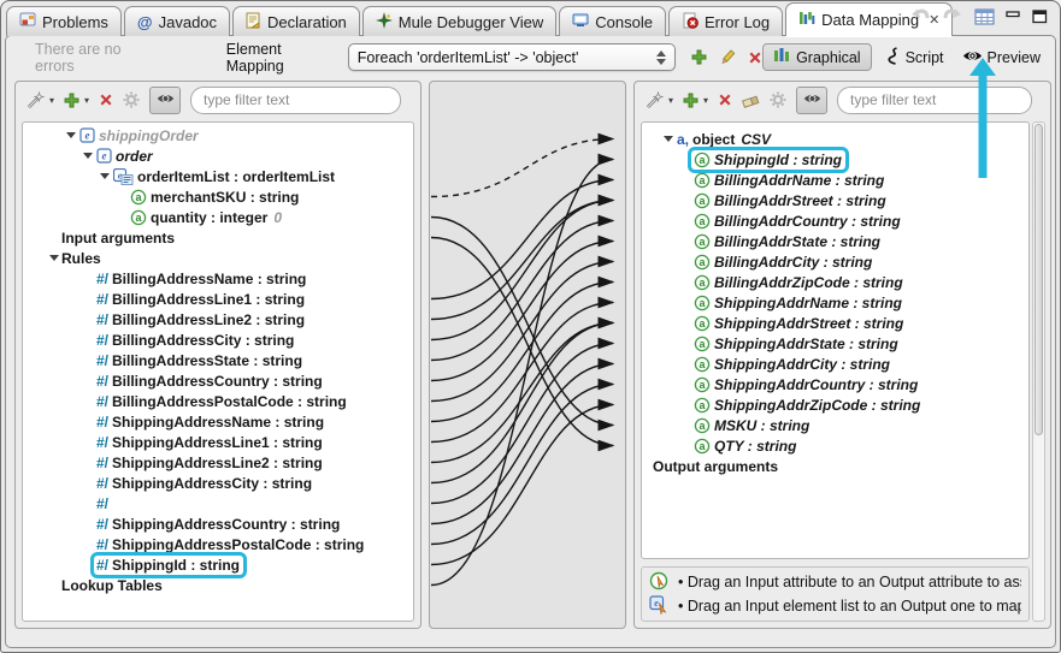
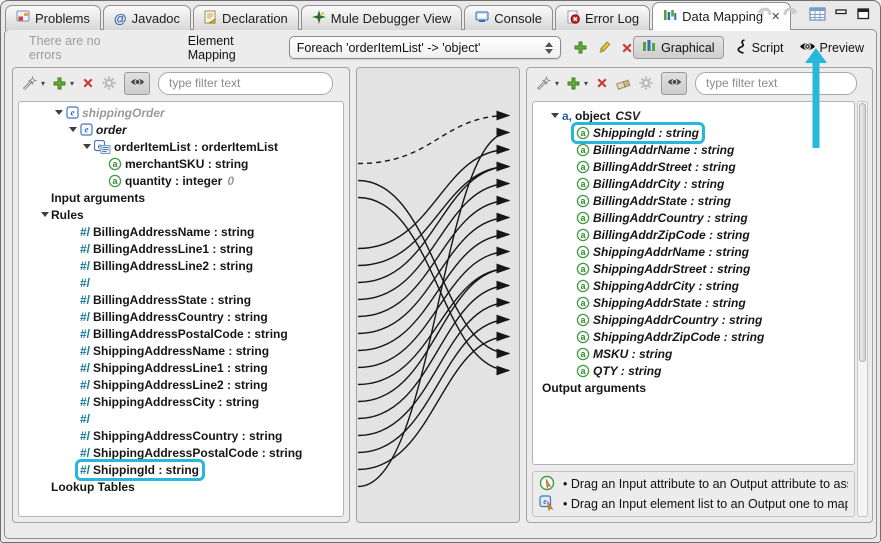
  Problems
  @
  Javadoc
  Declaration
  Mule Debugger View
  Console
  Error Log
  Data Mapping
  ✕
  There are no errors
  Element Mapping
  Foreach 'orderItemList' -> 'object'
  Graphical
  Script
  Preview
  ▾
  ▾
  type filter text
  e
  shippingOrder
  e
  order
  e
  orderItemList : orderItemList
  a
  merchantSKU : string
  a
  quantity : integer
  0
  Input arguments
  Rules
  #/
  BillingAddressName : string
  #/
  BillingAddressLine1 : string
  #/
  BillingAddressLine2 : string
  #/
- BillingAddressCity : string
  #/
  BillingAddressState : string
  #/
  BillingAddressCountry : string
  #/
  BillingAddressPostalCode : string
  #/
  ShippingAddressName : string
  #/
  ShippingAddressLine1 : string
  #/
  ShippingAddressLine2 : string
  #/
  ShippingAddressCity : string
  #/
  #/
  ShippingAddressCountry : string
  #/
  ShippingAddressPostalCode : string
  #/
  ShippingId : string
  Lookup Tables
  ▾
  ▾
  type filter text
  a,
  object
  CSV
  a
  ShippingId : string
  a
  BillingAddrName : string
  a
  BillingAddrStreet : string
  a
- BillingAddrCountry : string
+ BillingAddrCity : string
  a
  BillingAddrState : string
  a
- BillingAddrCity : string
+ BillingAddrCountry : string
  a
  BillingAddrZipCode : string
  a
  ShippingAddrName : string
  a
  ShippingAddrStreet : string
  a
- ShippingAddrState : string
+ ShippingAddrCity : string
  a
- ShippingAddrCity : string
+ ShippingAddrState : string
  a
  ShippingAddrCountry : string
  a
  ShippingAddrZipCode : string
  a
  MSKU : string
  a
  QTY : string
  Output arguments
  • Drag an Input attribute to an Output attribute to as
  e
  • Drag an Input element list to an Output one to ma
